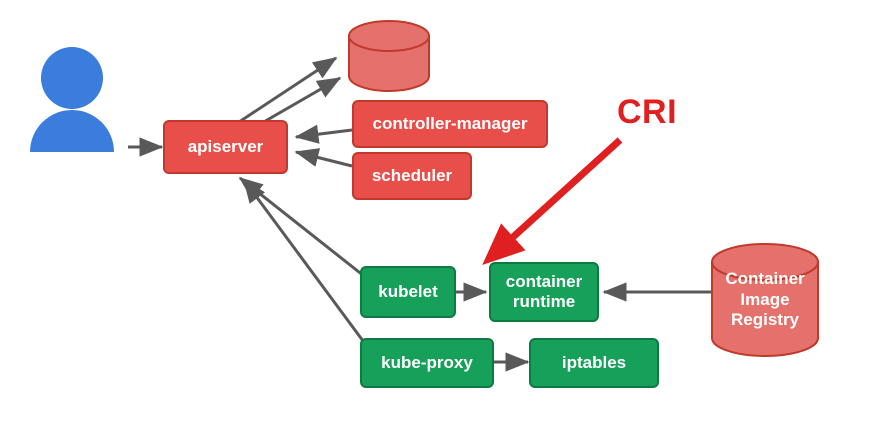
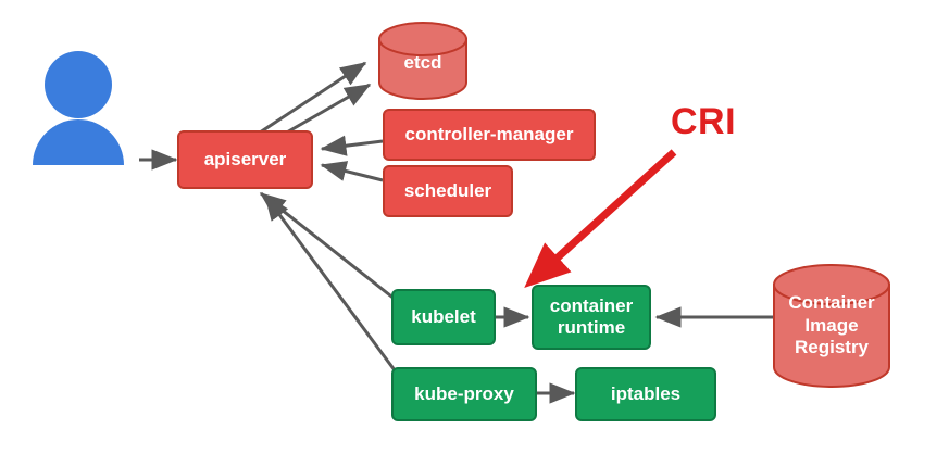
  apiserver
+ etcd
  controller-manager
  scheduler
  kubelet
  container
  runtime
  kube-proxy
  iptables
  Container
  Image
  Registry
  CRI
